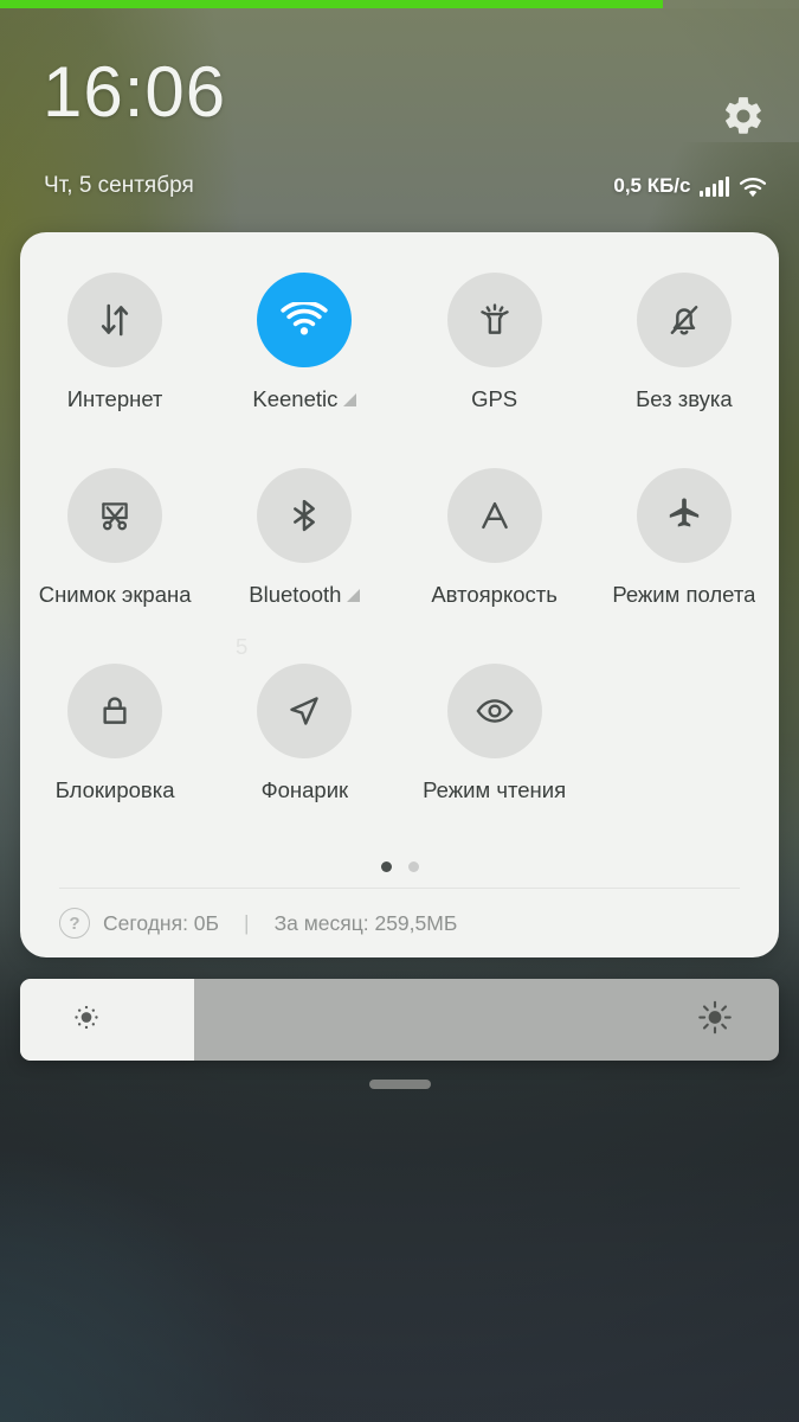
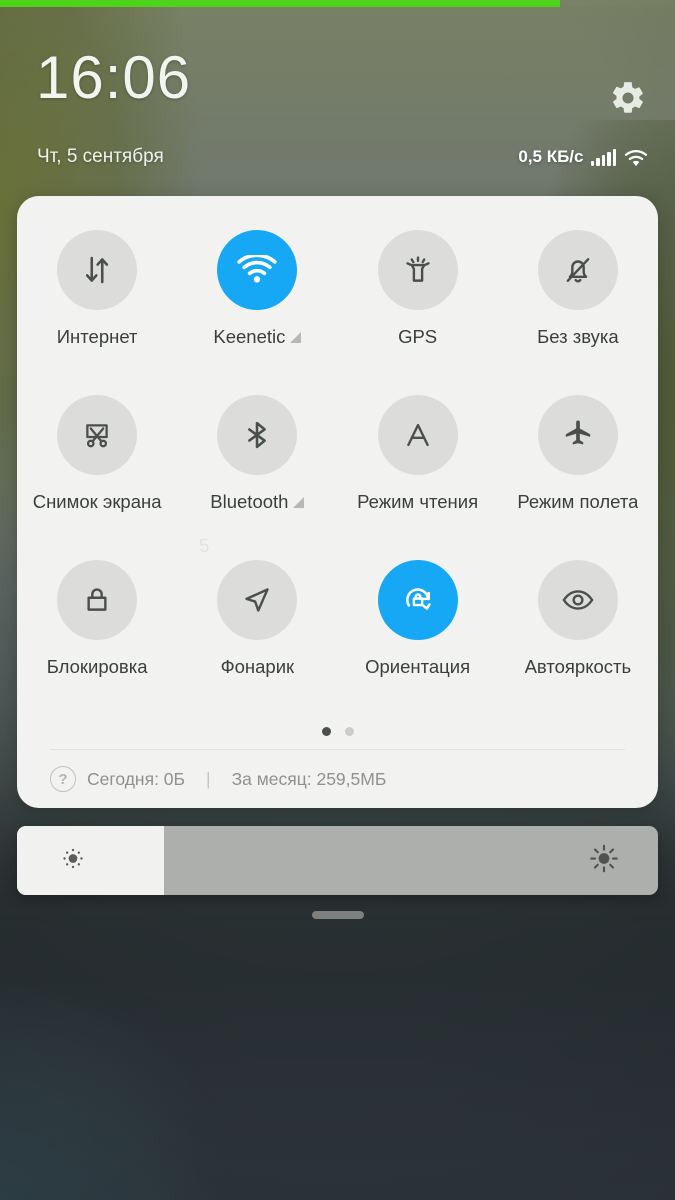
  16:06
  Чт, 5 сентября
  0,5 КБ/с
  Интернет
  Keenetic
  GPS
  Без звука
  Снимок экрана
  Bluetooth
- Автояркость
+ Режим чтения
  Режим полета
  Блокировка
  Фонарик
+ Ориентация
- Режим чтения
+ Автояркость
  ?
  Сегодня: 0Б
  |
  За месяц: 259,5МБ
